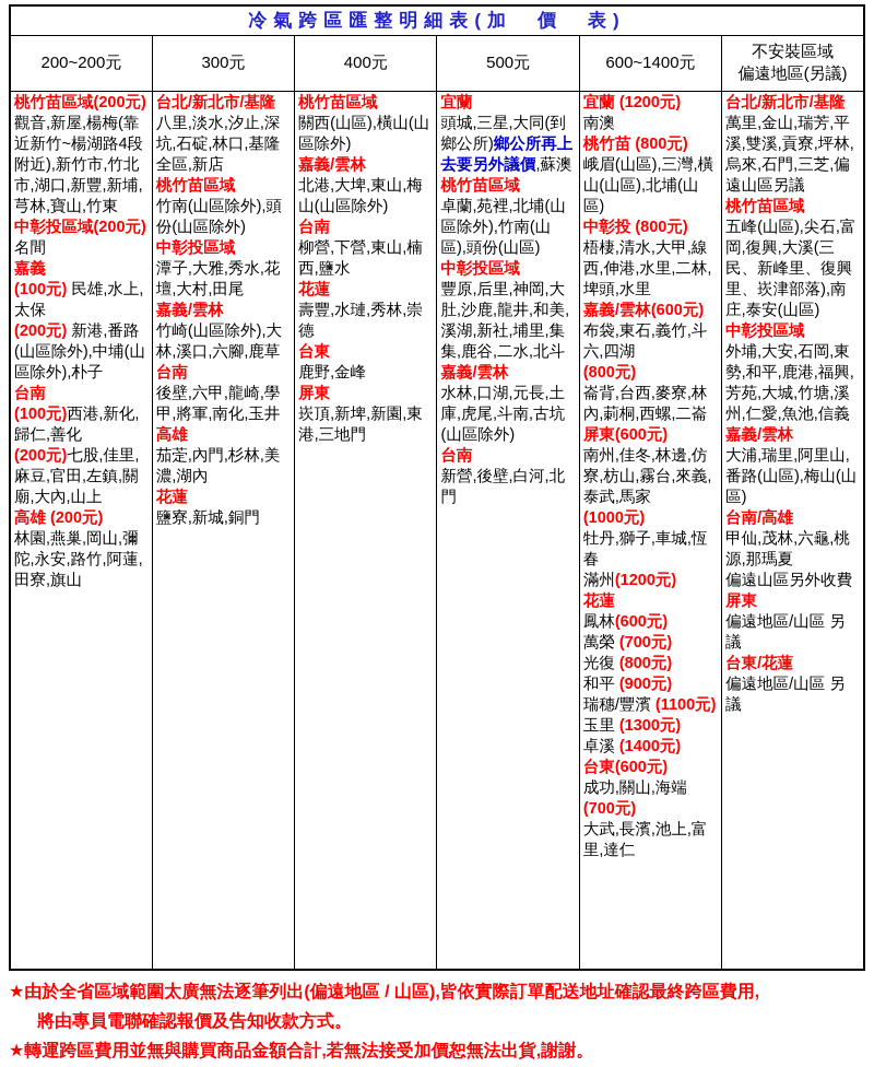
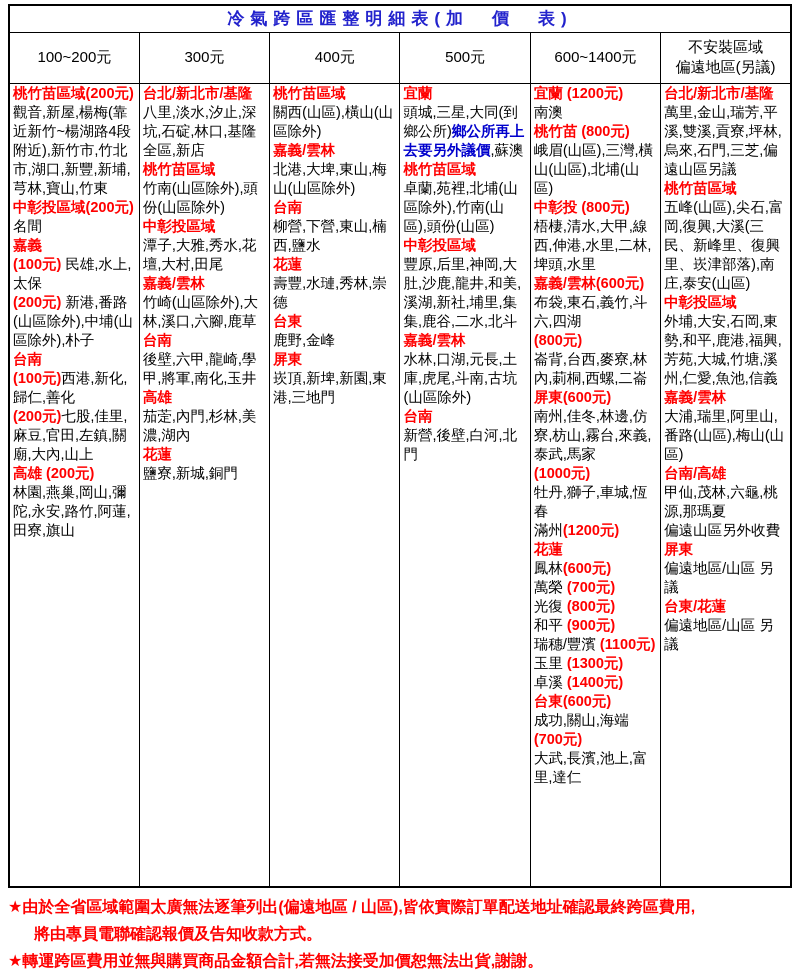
  冷氣跨區匯整明細表(加 價 表)
- 200~200元	300元	400元	500元	600~1400元	不安裝區域 偏遠地區(另議)
+ 100~200元	300元	400元	500元	600~1400元	不安裝區域 偏遠地區(另議)
  桃竹苗區域(200元)觀音,新屋,楊梅(靠近新竹~楊湖路4段附近),新竹市,竹北市,湖口,新豐,新埔,芎林,寶山,竹東中彰投區域(200元)名間嘉義(100元) 民雄,水上,太保(200元) 新港,番路(山區除外),中埔(山區除外),朴子台南(100元)西港,新化,歸仁,善化(200元)七股,佳里,麻豆,官田,左鎮,關廟,大內,山上高雄 (200元)林園,燕巢,岡山,彌陀,永安,路竹,阿蓮,田寮,旗山	台北/新北市/基隆八里,淡水,汐止,深坑,石碇,林口,基隆全區,新店桃竹苗區域竹南(山區除外),頭份(山區除外)中彰投區域潭子,大雅,秀水,花壇,大村,田尾嘉義/雲林竹崎(山區除外),大林,溪口,六腳,鹿草台南後壁,六甲,龍崎,學甲,將軍,南化,玉井高雄茄萣,內門,杉林,美濃,湖內花蓮鹽寮,新城,銅門	桃竹苗區域關西(山區),橫山(山區除外)嘉義/雲林北港,大埤,東山,梅山(山區除外)台南柳營,下營,東山,楠西,鹽水花蓮壽豐,水璉,秀林,崇德台東鹿野,金峰屏東崁頂,新埤,新園,東港,三地門	宜蘭頭城,三星,大同(到鄉公所)鄉公所再上去要另外議價,蘇澳桃竹苗區域卓蘭,苑裡,北埔(山區除外),竹南(山區),頭份(山區)中彰投區域豐原,后里,神岡,大肚,沙鹿,龍井,和美,溪湖,新社,埔里,集集,鹿谷,二水,北斗嘉義/雲林水林,口湖,元長,土庫,虎尾,斗南,古坑(山區除外)台南新營,後壁,白河,北門	宜蘭 (1200元)南澳桃竹苗 (800元)峨眉(山區),三灣,橫山(山區),北埔(山區)中彰投 (800元)梧棲,清水,大甲,線西,伸港,水里,二林,埤頭,水里嘉義/雲林(600元)布袋,東石,義竹,斗六,四湖(800元)崙背,台西,麥寮,林內,莿桐,西螺,二崙屏東(600元)南州,佳冬,林邊,仿寮,枋山,霧台,來義,泰武,馬家(1000元)牡丹,獅子,車城,恆春滿州(1200元)花蓮鳳林(600元)萬榮 (700元)光復 (800元)和平 (900元)瑞穗/豐濱 (1100元)玉里 (1300元)卓溪 (1400元)台東(600元)成功,關山,海端(700元)大武,長濱,池上,富里,達仁	台北/新北市/基隆萬里,金山,瑞芳,平溪,雙溪,貢寮,坪林,烏來,石門,三芝,偏遠山區另議桃竹苗區域五峰(山區),尖石,富岡,復興,大溪(三民、新峰里、復興里、崁津部落),南庄,泰安(山區)中彰投區域外埔,大安,石岡,東勢,和平,鹿港,福興,芳苑,大城,竹塘,溪州,仁愛,魚池,信義嘉義/雲林大浦,瑞里,阿里山,番路(山區),梅山(山區)台南/高雄甲仙,茂林,六龜,桃源,那瑪夏偏遠山區另外收費屏東偏遠地區/山區 另議台東/花蓮偏遠地區/山區 另議
  ★由於全省區域範圍太廣無法逐筆列出(偏遠地區 / 山區),皆依實際訂單配送地址確認最終跨區費用,
  將由專員電聯確認報價及告知收款方式。
  ★轉運跨區費用並無與購買商品金額合計,若無法接受加價恕無法出貨,謝謝。
